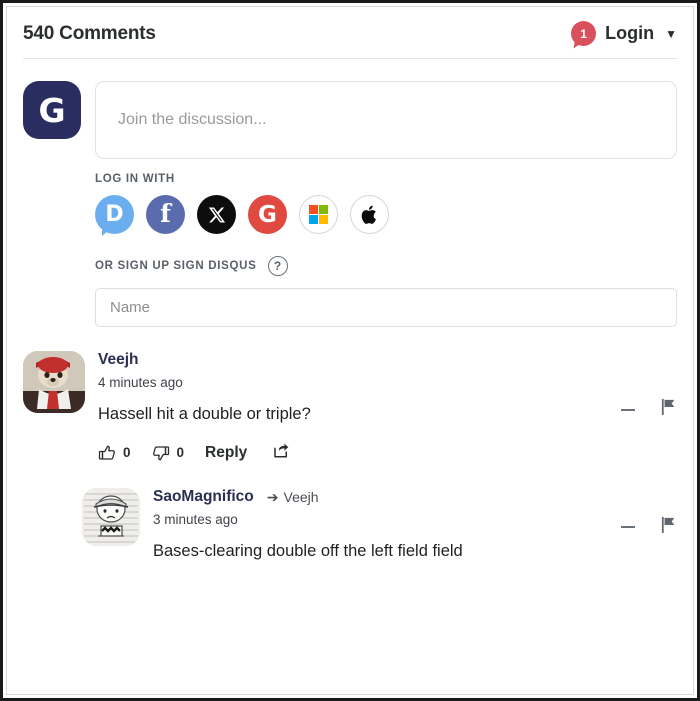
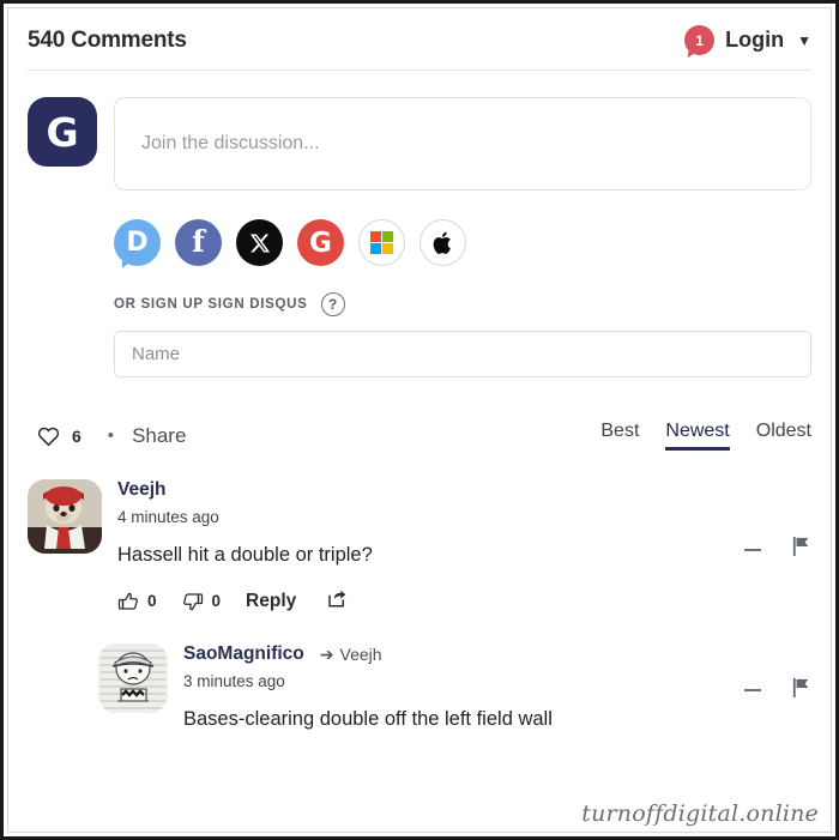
  540 Comments
  1
  Login
  ▼
  G
  Join the discussion...
- LOG IN WITH
  D
  f
  G
  OR SIGN UP SIGN DISQUS
  ?
  Name
+ 6
+ •
+ Share
+ Best
+ Newest
+ Oldest
  Veejh
  4 minutes ago
  Hassell hit a double or triple?
  0
  0
  Reply
  SaoMagnifico
  ➔
  Veejh
  3 minutes ago
- Bases-clearing double off the left field field
+ Bases-clearing double off the left field wall
+ turnoffdigital.online
